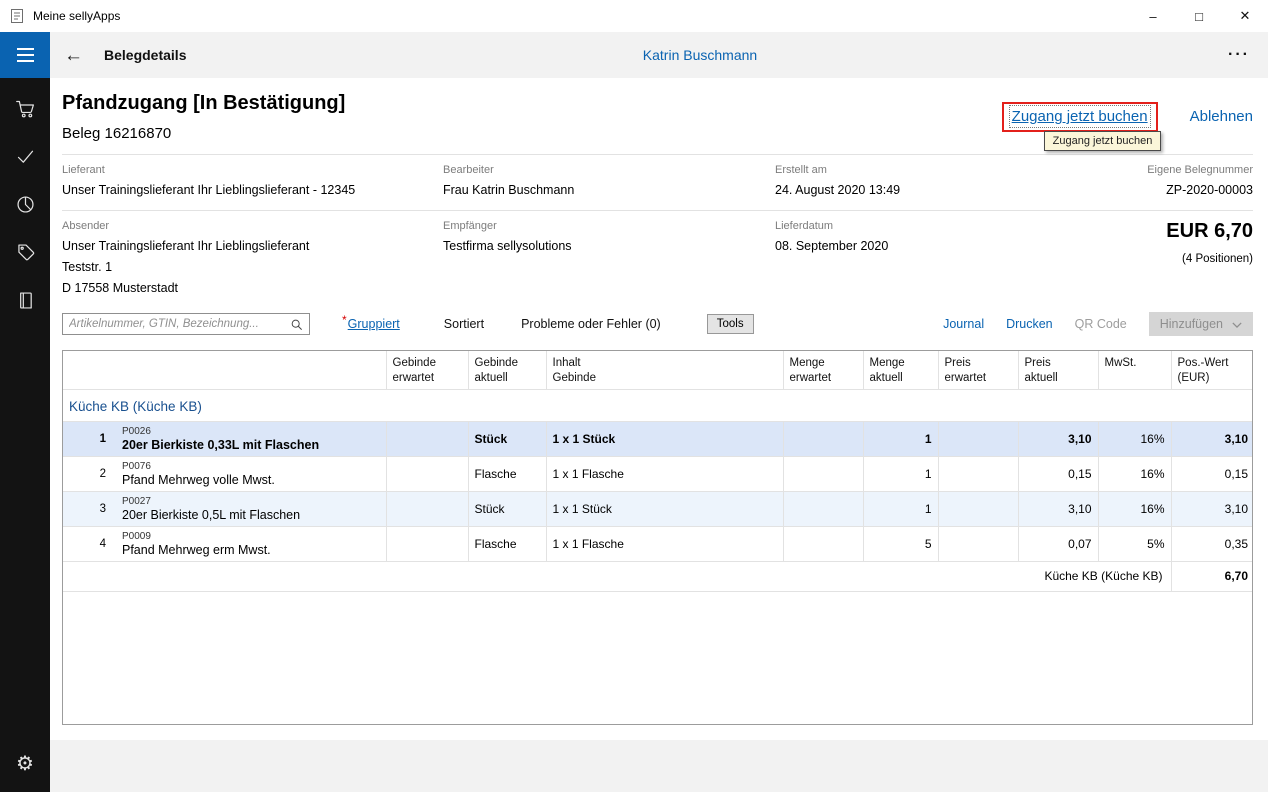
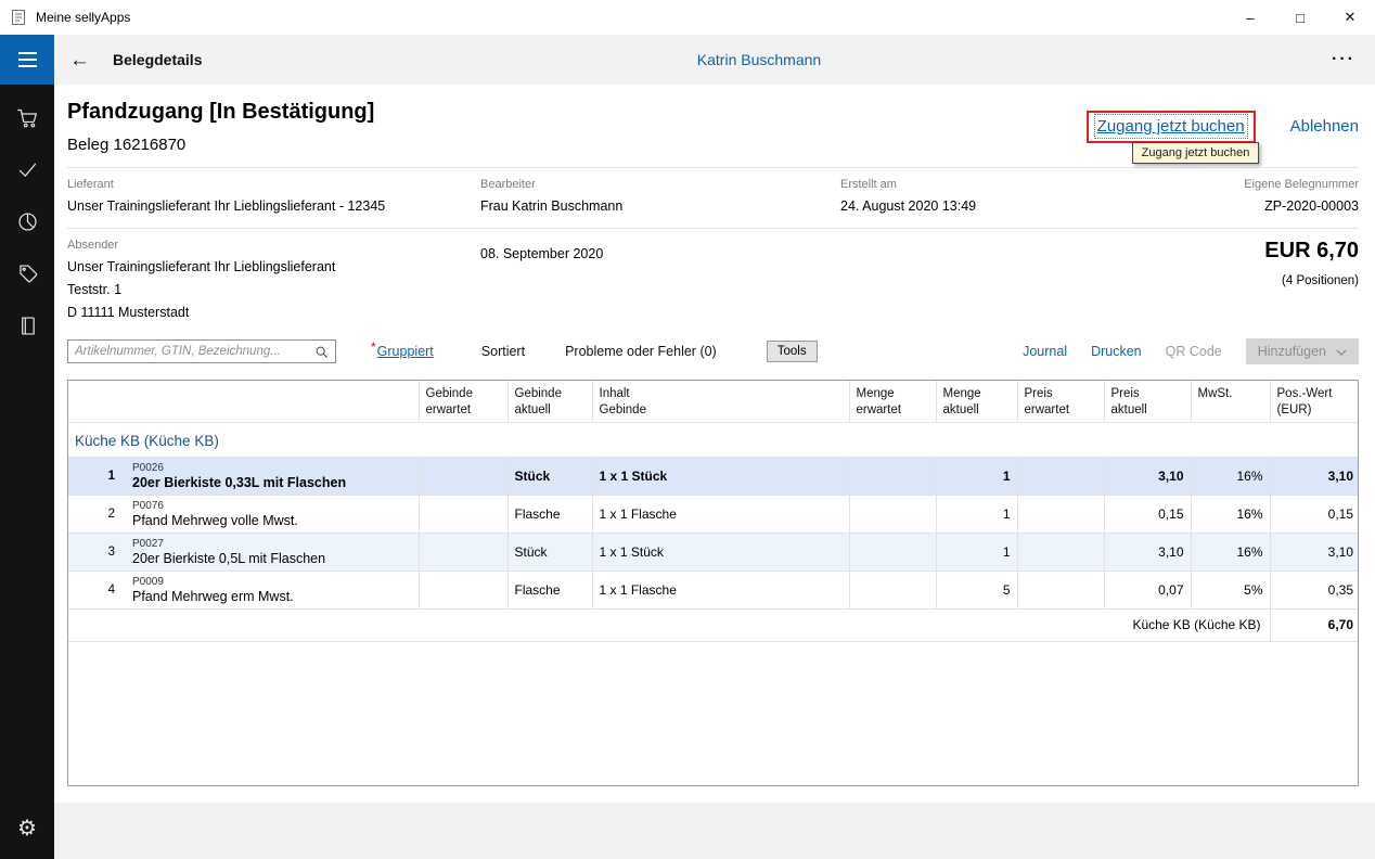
  Meine sellyApps
  –
  □
  ✕
  ⚙
  ←
  Belegdetails
  Katrin Buschmann
  ···
  Pfandzugang [In Bestätigung]
  Beleg 16216870
  Zugang jetzt buchen
  Zugang jetzt buchen
  Ablehnen
  Lieferant
  Unser Trainingslieferant Ihr Lieblingslieferant - 12345
  Bearbeiter
  Frau Katrin Buschmann
  Erstellt am
  24. August 2020 13:49
  Eigene Belegnummer
  ZP-2020-00003
  Absender
  Unser Trainingslieferant Ihr Lieblingslieferant
  Teststr. 1
- D 17558 Musterstadt
+ D 11111 Musterstadt
- Empfänger
- Testfirma sellysolutions
- Lieferdatum
  08. September 2020
  EUR 6,70
  (4 Positionen)
  Artikelnummer, GTIN, Bezeichnung...
  *Gruppiert
  Sortiert
  Probleme oder Fehler (0)
  Tools
  Journal
  Drucken
  QR Code
  Hinzufügen
  		Gebindeerwartet	Gebindeaktuell	InhaltGebinde	Mengeerwartet	Mengeaktuell	Preiserwartet	Preisaktuell	MwSt.	Pos.-Wert(EUR)
  Küche KB (Küche KB)
  1	P002620er Bierkiste 0,33L mit Flaschen		Stück	1 x 1 Stück		1		3,10	16%	3,10
  2	P0076Pfand Mehrweg volle Mwst.		Flasche	1 x 1 Flasche		1		0,15	16%	0,15
  3	P002720er Bierkiste 0,5L mit Flaschen		Stück	1 x 1 Stück		1		3,10	16%	3,10
  4	P0009Pfand Mehrweg erm Mwst.		Flasche	1 x 1 Flasche		5		0,07	5%	0,35
  Küche KB (Küche KB)	6,70
